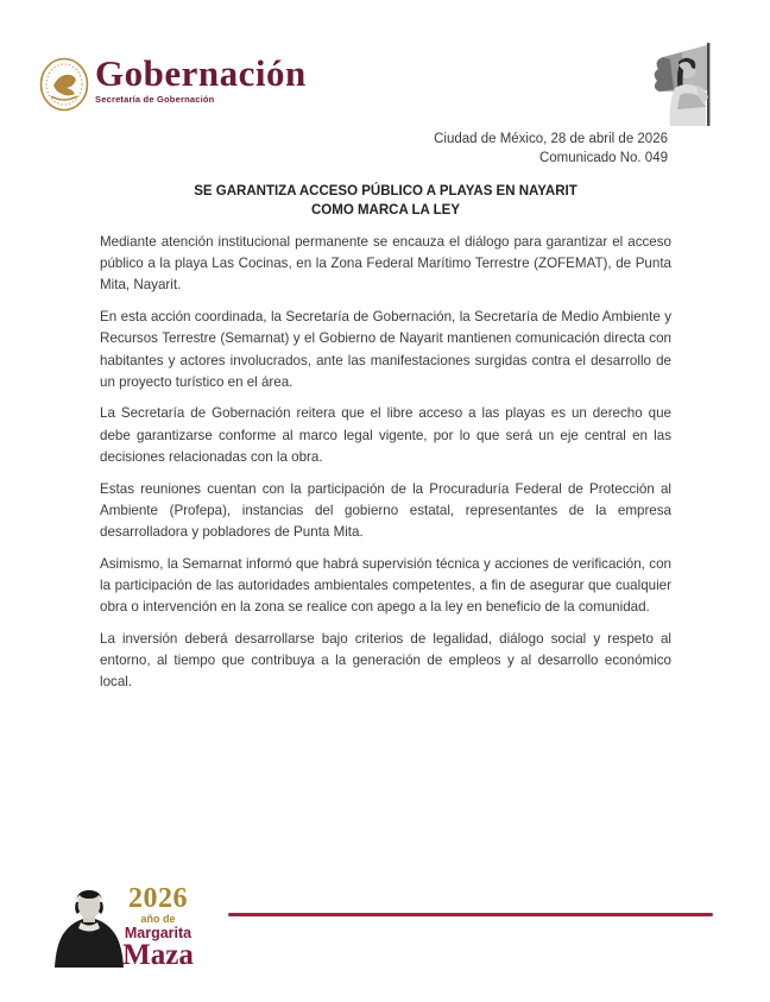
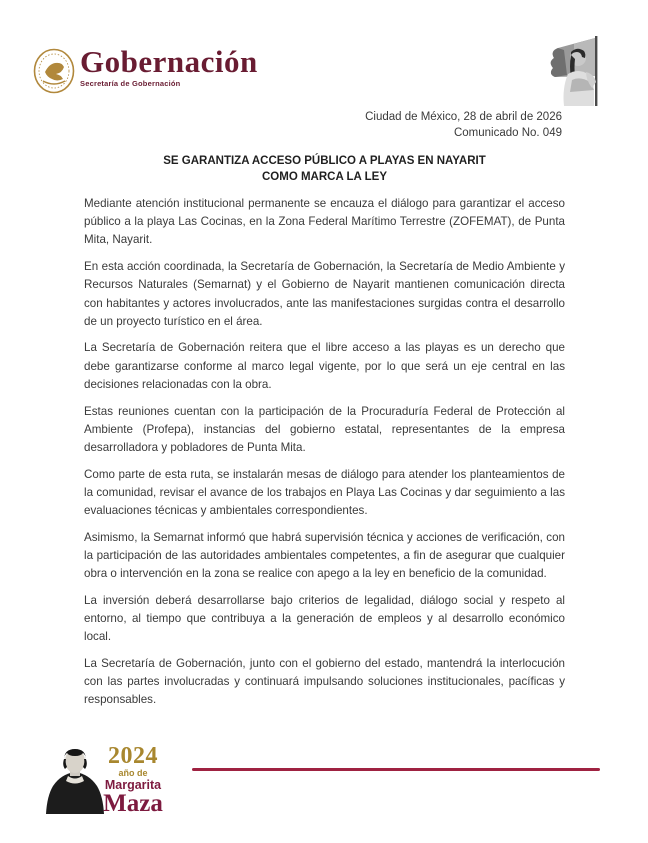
  Gobernación
  Secretaría de Gobernación
  Ciudad de México, 28 de abril de 2026
  Comunicado No. 049
  SE GARANTIZA ACCESO PÚBLICO A PLAYAS EN NAYARIT
  COMO MARCA LA LEY
  Mediante atención institucional permanente se encauza el diálogo para garantizar el acceso público a la playa Las Cocinas, en la Zona Federal Marítimo Terrestre (ZOFEMAT), de Punta Mita, Nayarit.
- En esta acción coordinada, la Secretaría de Gobernación, la Secretaría de Medio Ambiente y Recursos Terrestre (Semarnat) y el Gobierno de Nayarit mantienen comunicación directa con habitantes y actores involucrados, ante las manifestaciones surgidas contra el desarrollo de un proyecto turístico en el área.
+ En esta acción coordinada, la Secretaría de Gobernación, la Secretaría de Medio Ambiente y Recursos Naturales (Semarnat) y el Gobierno de Nayarit mantienen comunicación directa con habitantes y actores involucrados, ante las manifestaciones surgidas contra el desarrollo de un proyecto turístico en el área.
  La Secretaría de Gobernación reitera que el libre acceso a las playas es un derecho que debe garantizarse conforme al marco legal vigente, por lo que será un eje central en las decisiones relacionadas con la obra.
  Estas reuniones cuentan con la participación de la Procuraduría Federal de Protección al Ambiente (Profepa), instancias del gobierno estatal, representantes de la empresa desarrolladora y pobladores de Punta Mita.
+ Como parte de esta ruta, se instalarán mesas de diálogo para atender los planteamientos de la comunidad, revisar el avance de los trabajos en Playa Las Cocinas y dar seguimiento a las evaluaciones técnicas y ambientales correspondientes.
  Asimismo, la Semarnat informó que habrá supervisión técnica y acciones de verificación, con la participación de las autoridades ambientales competentes, a fin de asegurar que cualquier obra o intervención en la zona se realice con apego a la ley en beneficio de la comunidad.
  La inversión deberá desarrollarse bajo criterios de legalidad, diálogo social y respeto al entorno, al tiempo que contribuya a la generación de empleos y al desarrollo económico local.
+ La Secretaría de Gobernación, junto con el gobierno del estado, mantendrá la interlocución con las partes involucradas y continuará impulsando soluciones institucionales, pacíficas y responsables.
- 2026
+ 2024
  año de
  Margarita
  Maza
